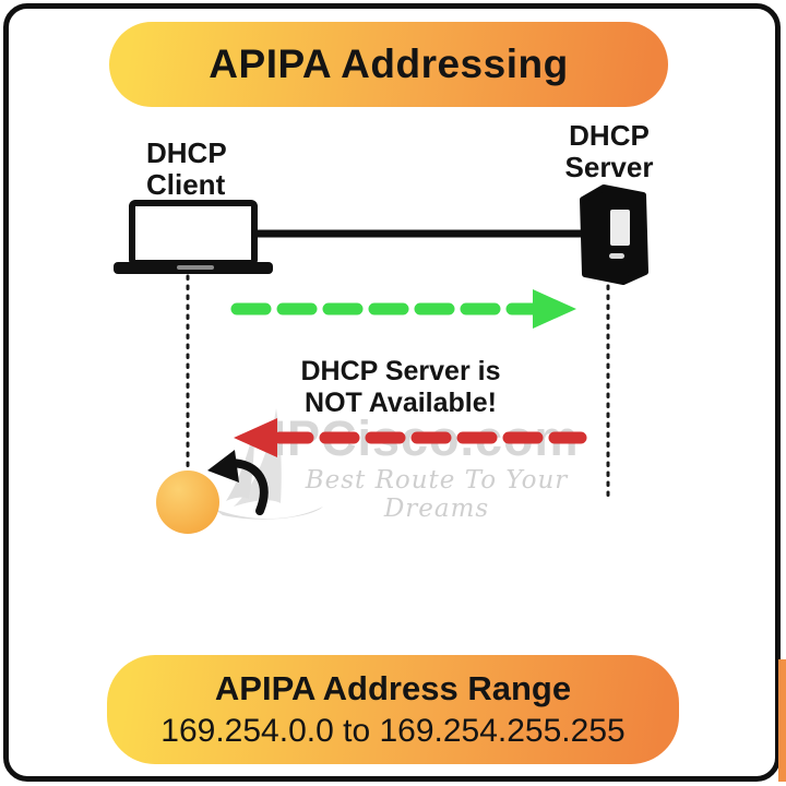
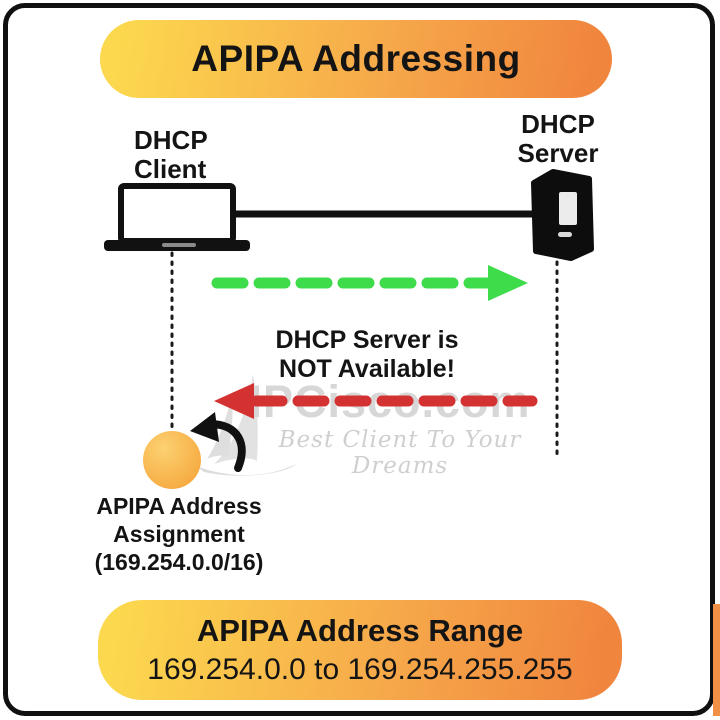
- Best Route To Your Dreams
+ Best Client To Your Dreams
  APIPA Addressing
  DHCP
  Client
  DHCP
  Server
  DHCP Server is
  NOT Available!
+ APIPA Address
+ Assignment
+ (169.254.0.0/16)
  APIPA Address Range
  169.254.0.0 to 169.254.255.255
